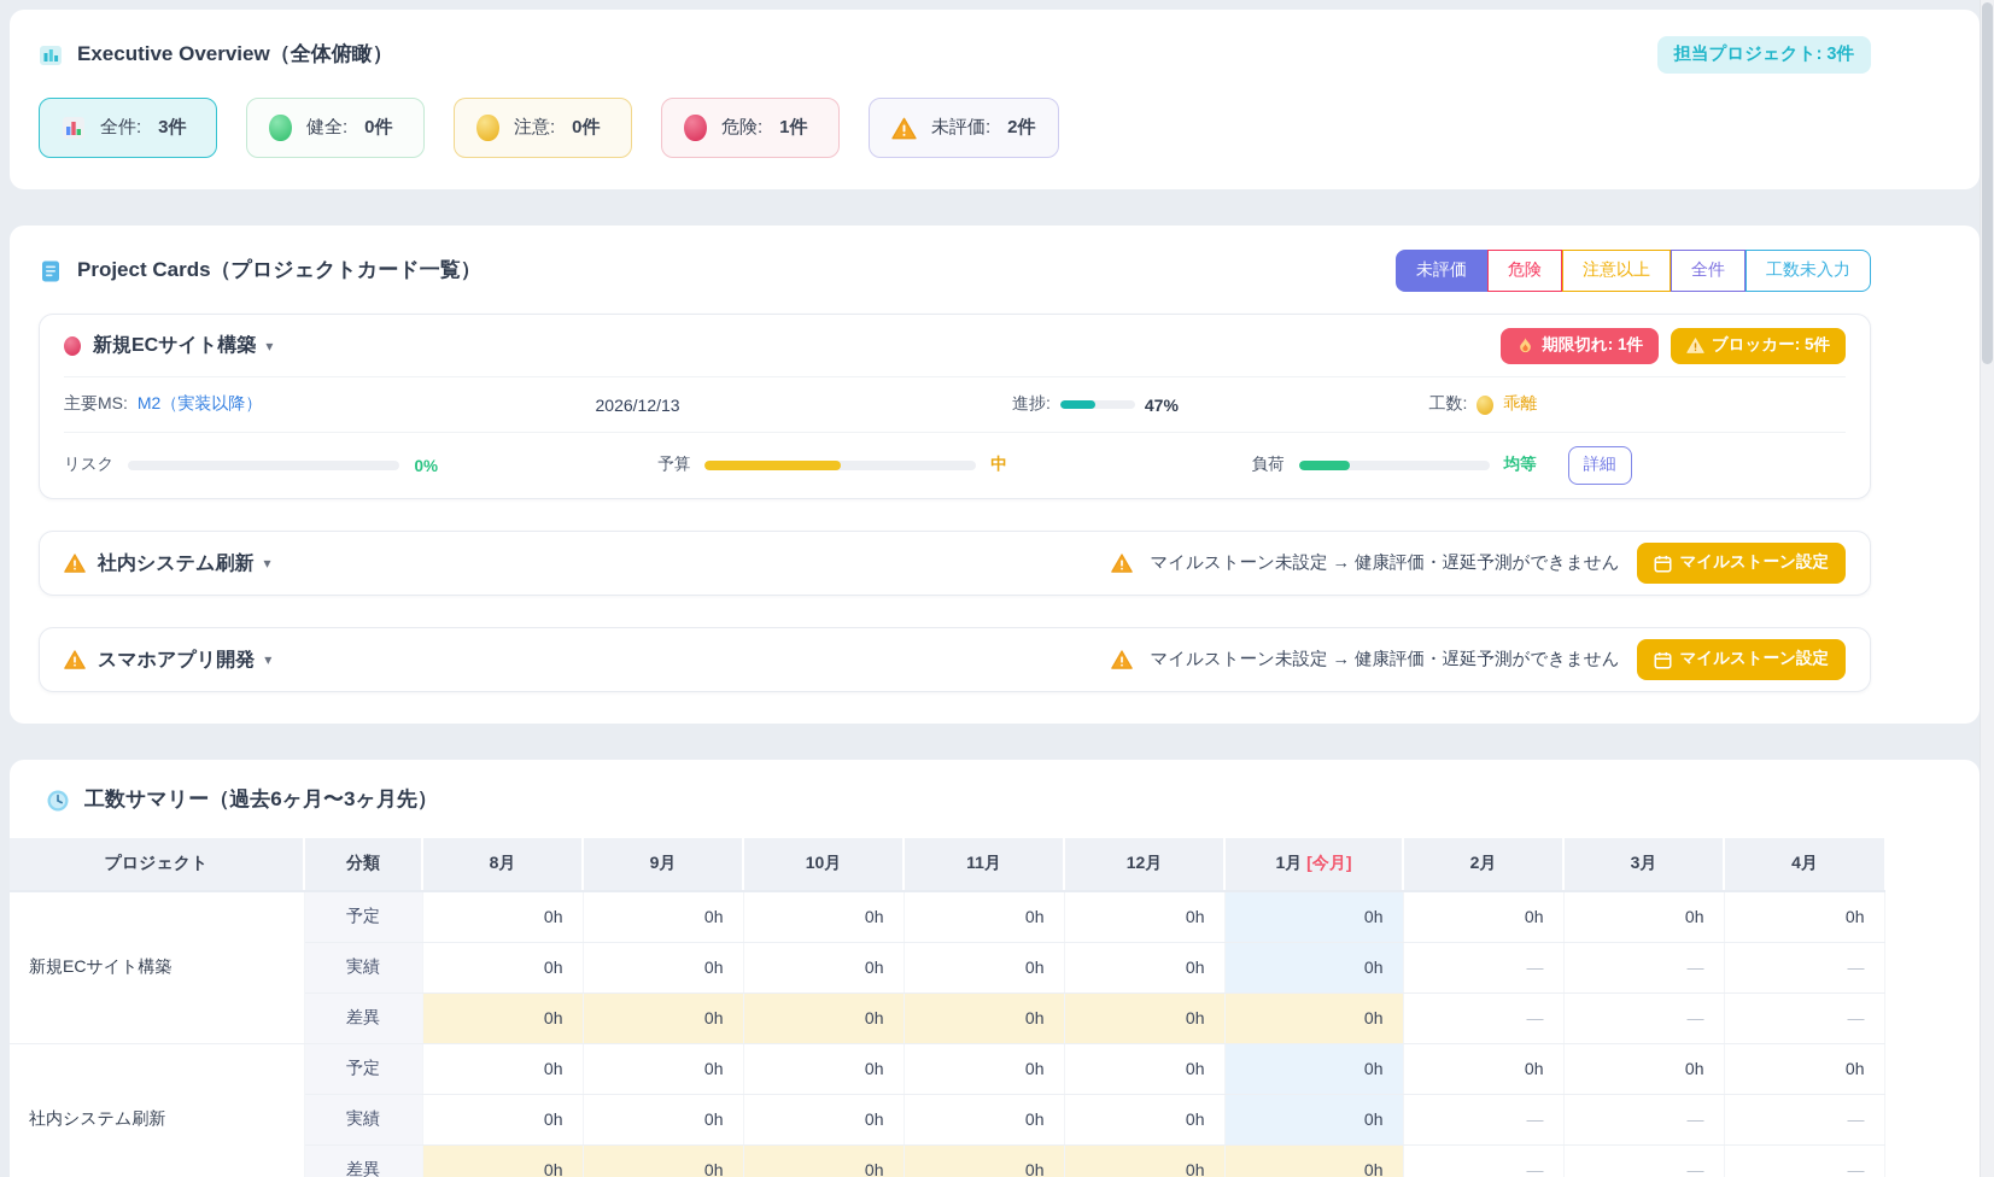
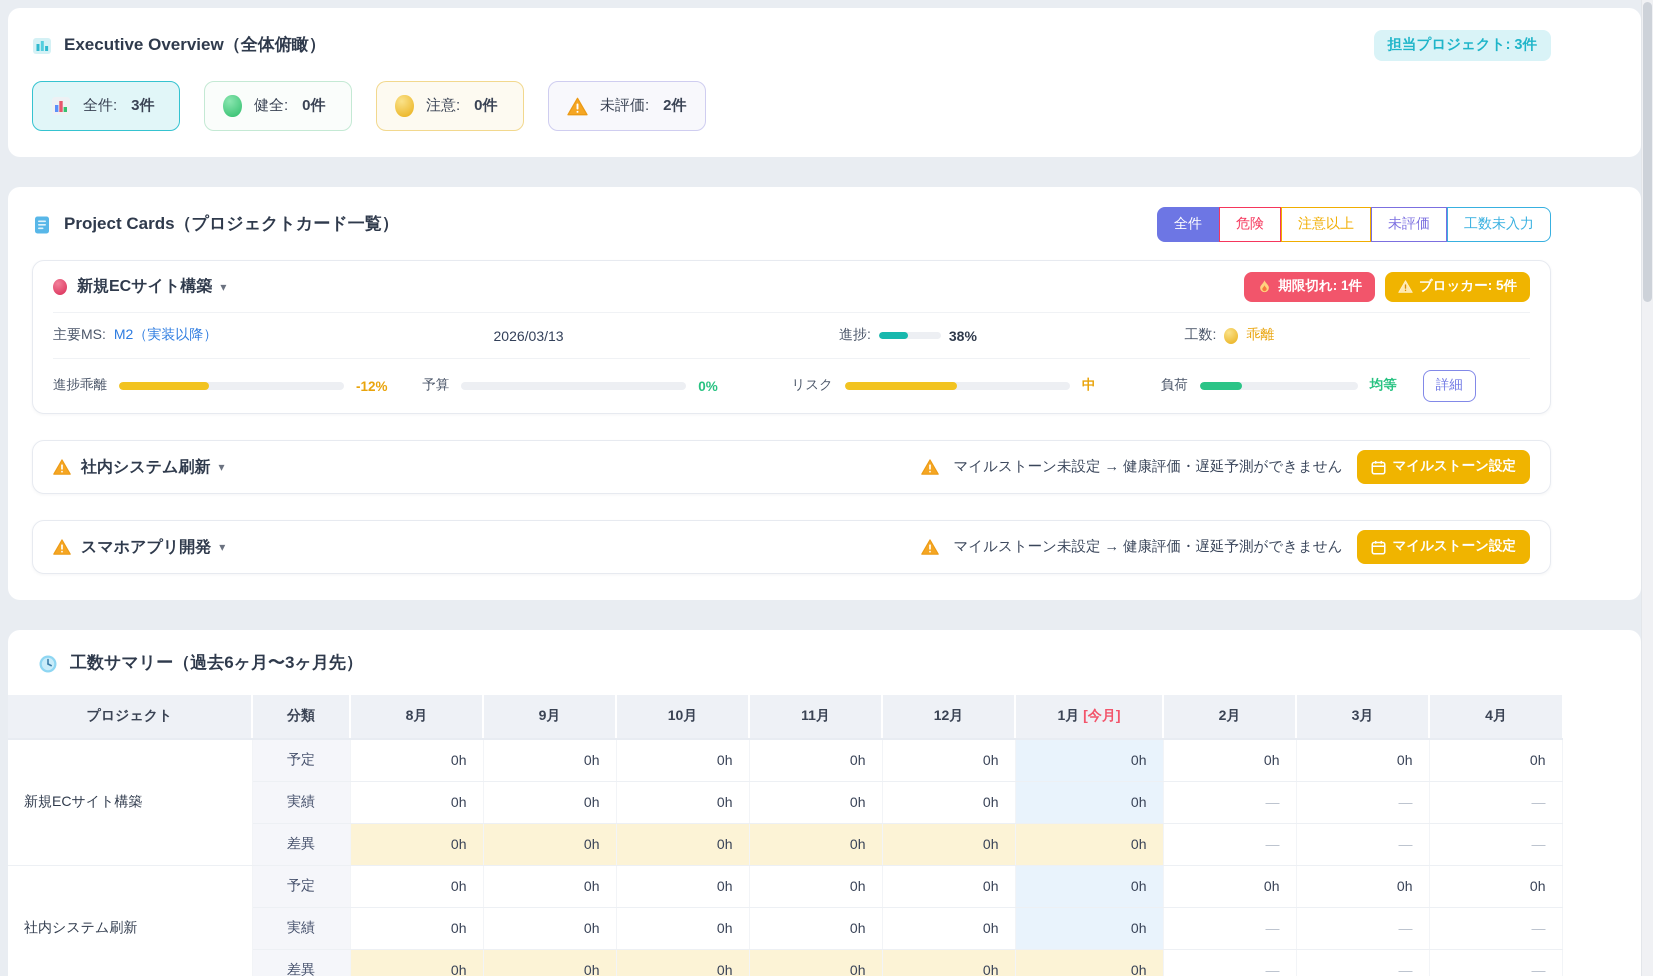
  Executive Overview（全体俯瞰）
  担当プロジェクト: 3件
  全件:
  3件
  健全:
  0件
  注意:
  0件
- 危険:
- 1件
  未評価:
  2件
  Project Cards（プロジェクトカード一覧）
- 未評価
+ 全件
  危険
  注意以上
- 全件
+ 未評価
  工数未入力
  新規ECサイト構築
  ▾
  期限切れ: 1件
  ブロッカー: 5件
  主要MS:
  M2（実装以降）
- 2026/12/13
+ 2026/03/13
  進捗:
- 47%
+ 38%
  工数:
  乖離
+ 進捗乖離
+ -12%
- リスク
+ 予算
  0%
- 予算
+ リスク
  中
  負荷
  均等
  詳細
  社内システム刷新
  ▾
  マイルストーン未設定 → 健康評価・遅延予測ができません
  マイルストーン設定
  スマホアプリ開発
  ▾
  マイルストーン未設定 → 健康評価・遅延予測ができません
  マイルストーン設定
  工数サマリー（過去6ヶ月〜3ヶ月先）
  プロジェクト	分類	8月	9月	10月	11月	12月	1月 [今月]	2月	3月	4月
  新規ECサイト構築	予定	0h	0h	0h	0h	0h	0h	0h	0h	0h
  実績	0h	0h	0h	0h	0h	0h	—	—	—
  差異	0h	0h	0h	0h	0h	0h	—	—	—
  社内システム刷新	予定	0h	0h	0h	0h	0h	0h	0h	0h	0h
  実績	0h	0h	0h	0h	0h	0h	—	—	—
  差異	0h	0h	0h	0h	0h	0h	—	—	—
